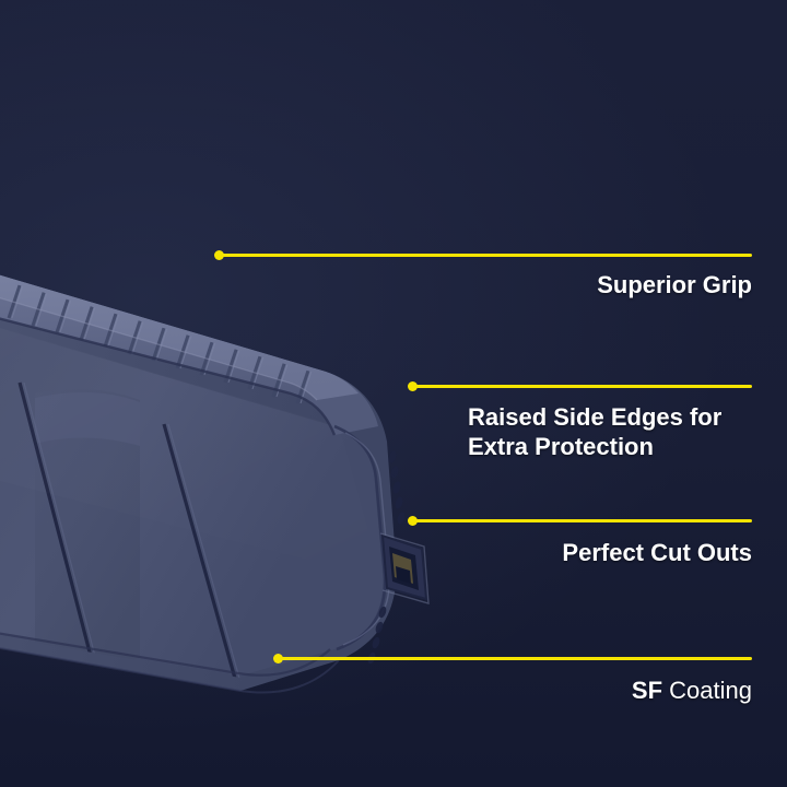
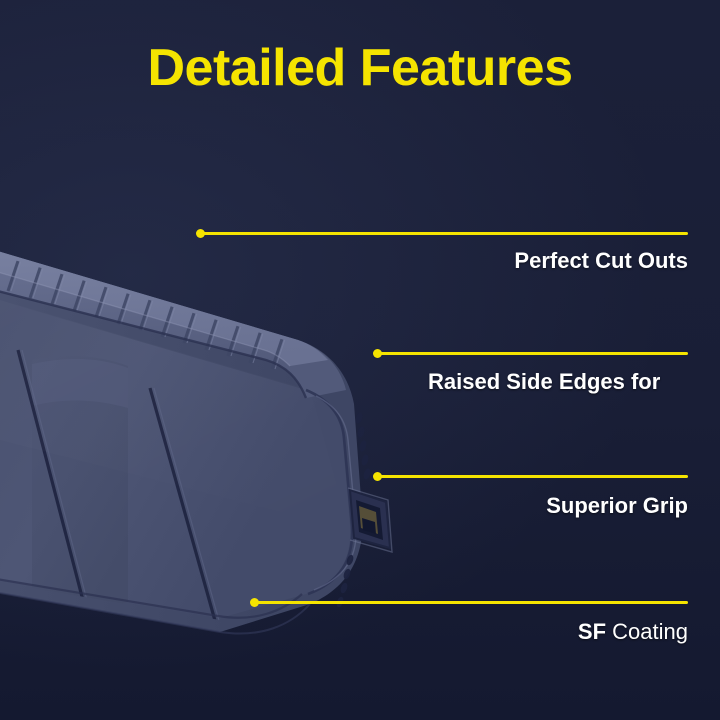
- Superior Grip
+ Perfect Cut Outs
  Raised Side Edges for
- Extra Protection
- Perfect Cut Outs
+ Superior Grip
  SF Coating
+ Detailed Features
